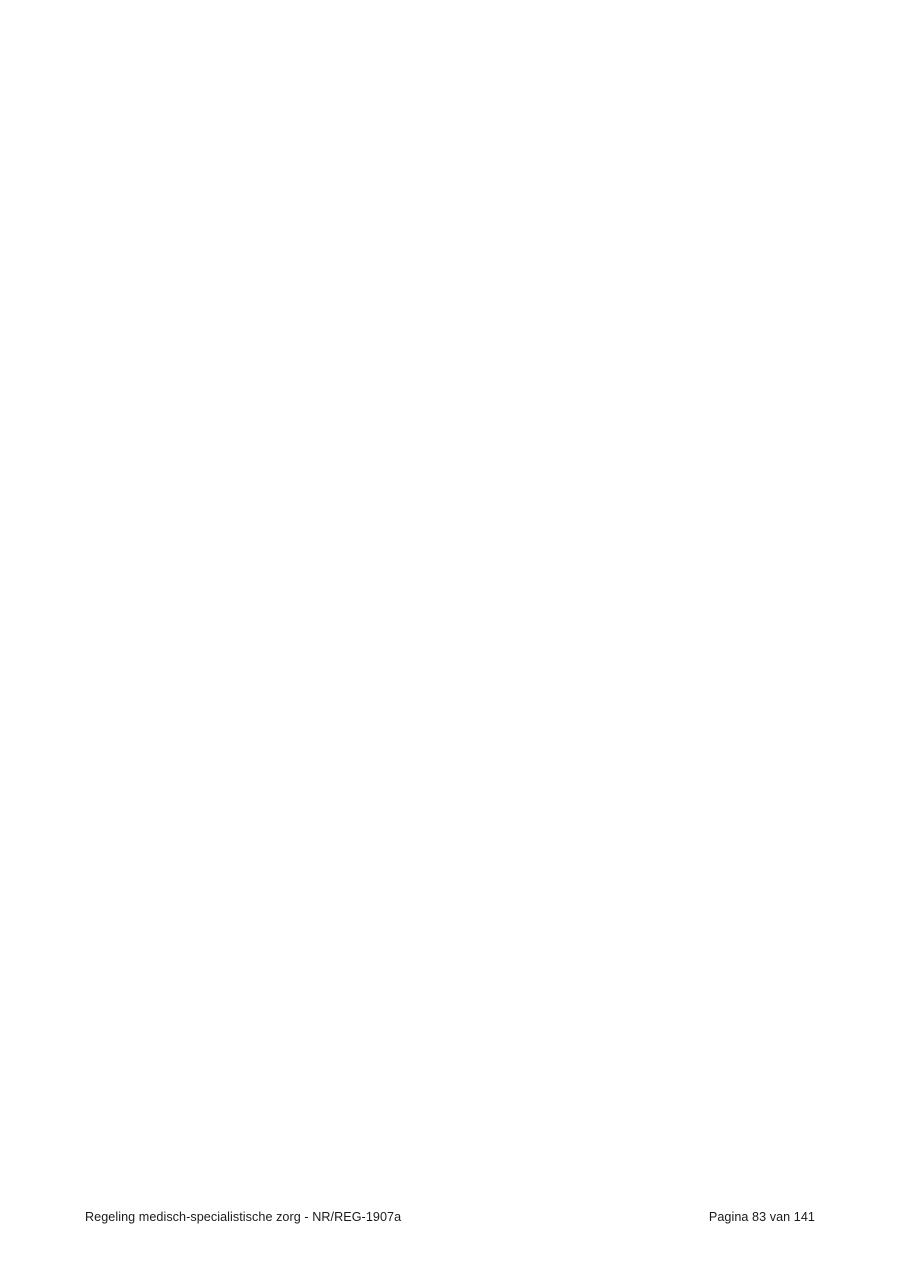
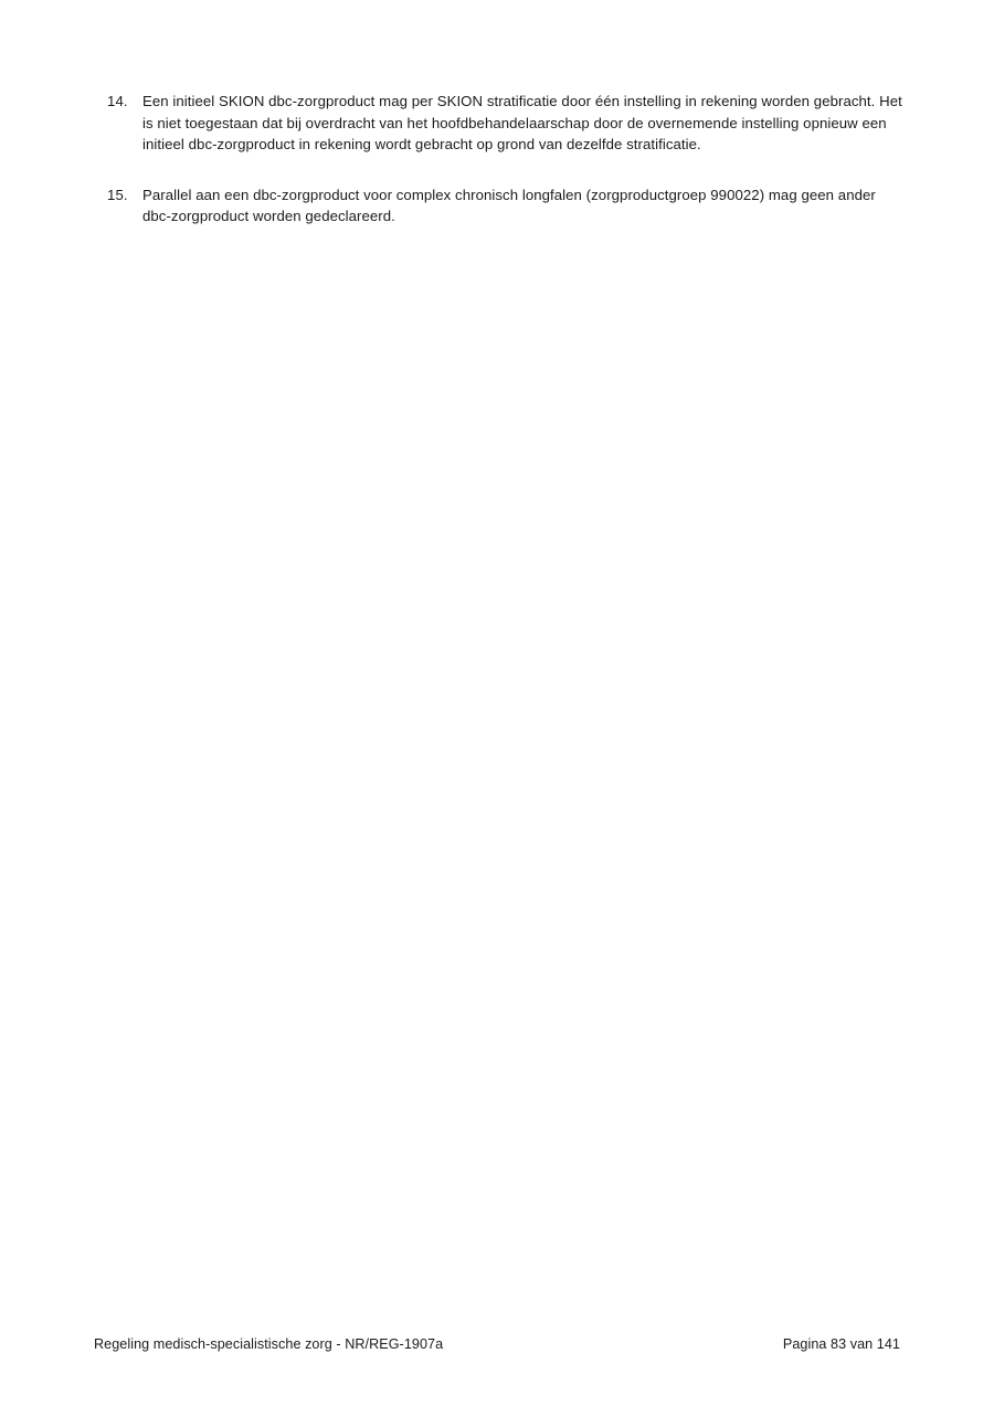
+ 14.
+ Een initieel SKION dbc-zorgproduct mag per SKION stratificatie door één instelling in rekening worden gebracht. Het is niet toegestaan dat bij overdracht van het hoofdbehandelaarschap door de overnemende instelling opnieuw een initieel dbc-zorgproduct in rekening wordt gebracht op grond van dezelfde stratificatie.
+ 15.
+ Parallel aan een dbc-zorgproduct voor complex chronisch longfalen (zorgproductgroep 990022) mag geen ander dbc-zorgproduct worden gedeclareerd.
  Regeling medisch-specialistische zorg - NR/REG-1907a
  Pagina 83 van 141
